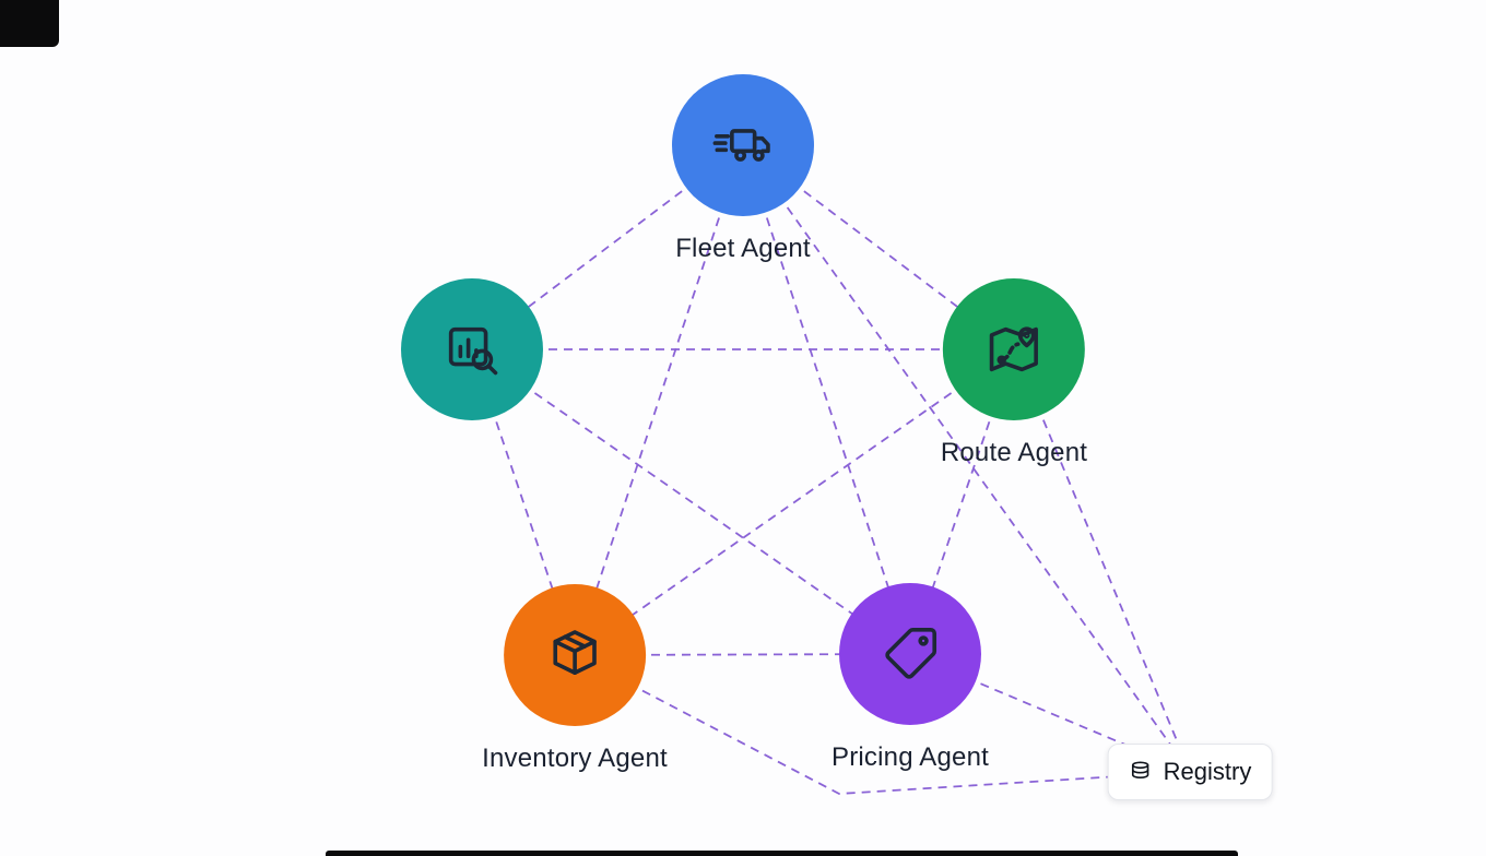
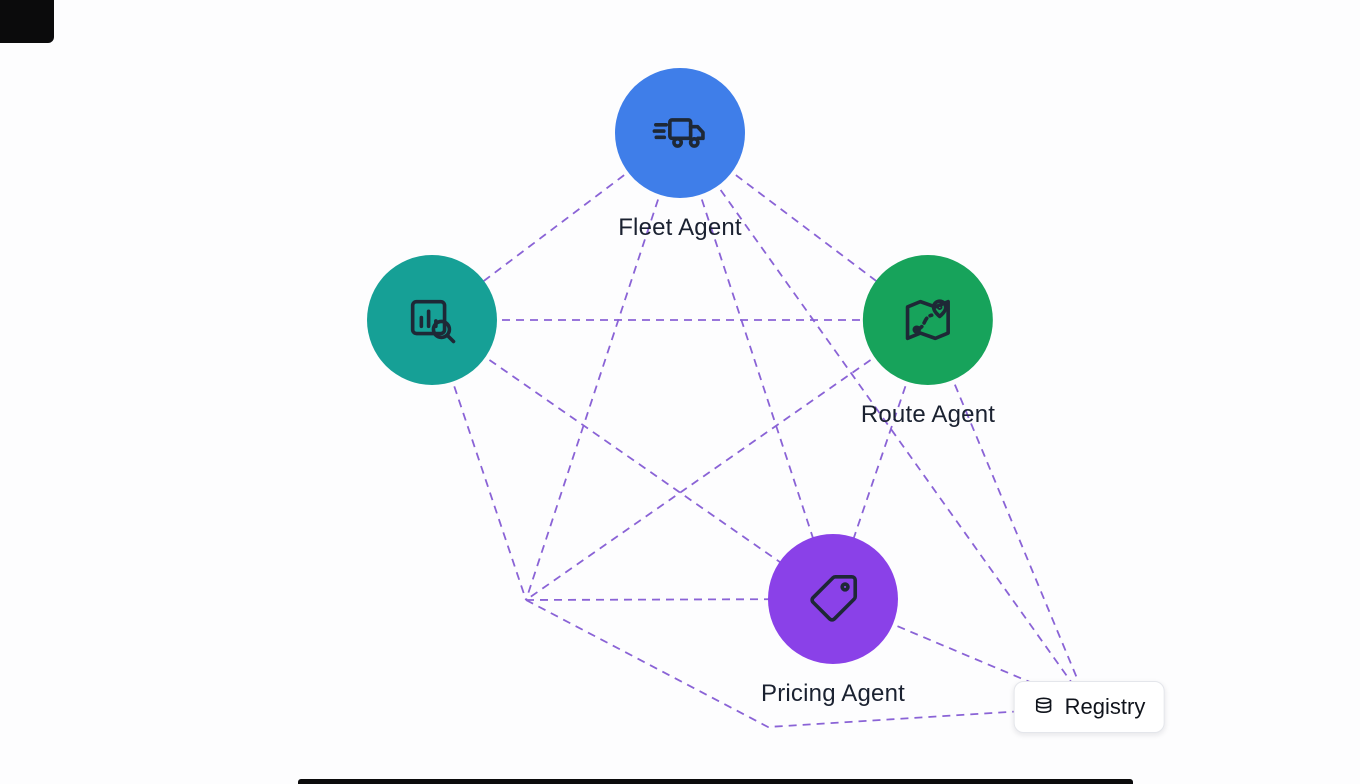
  Fleet Agent
  Route Agent
- Inventory Agent
  Pricing Agent
  Registry
